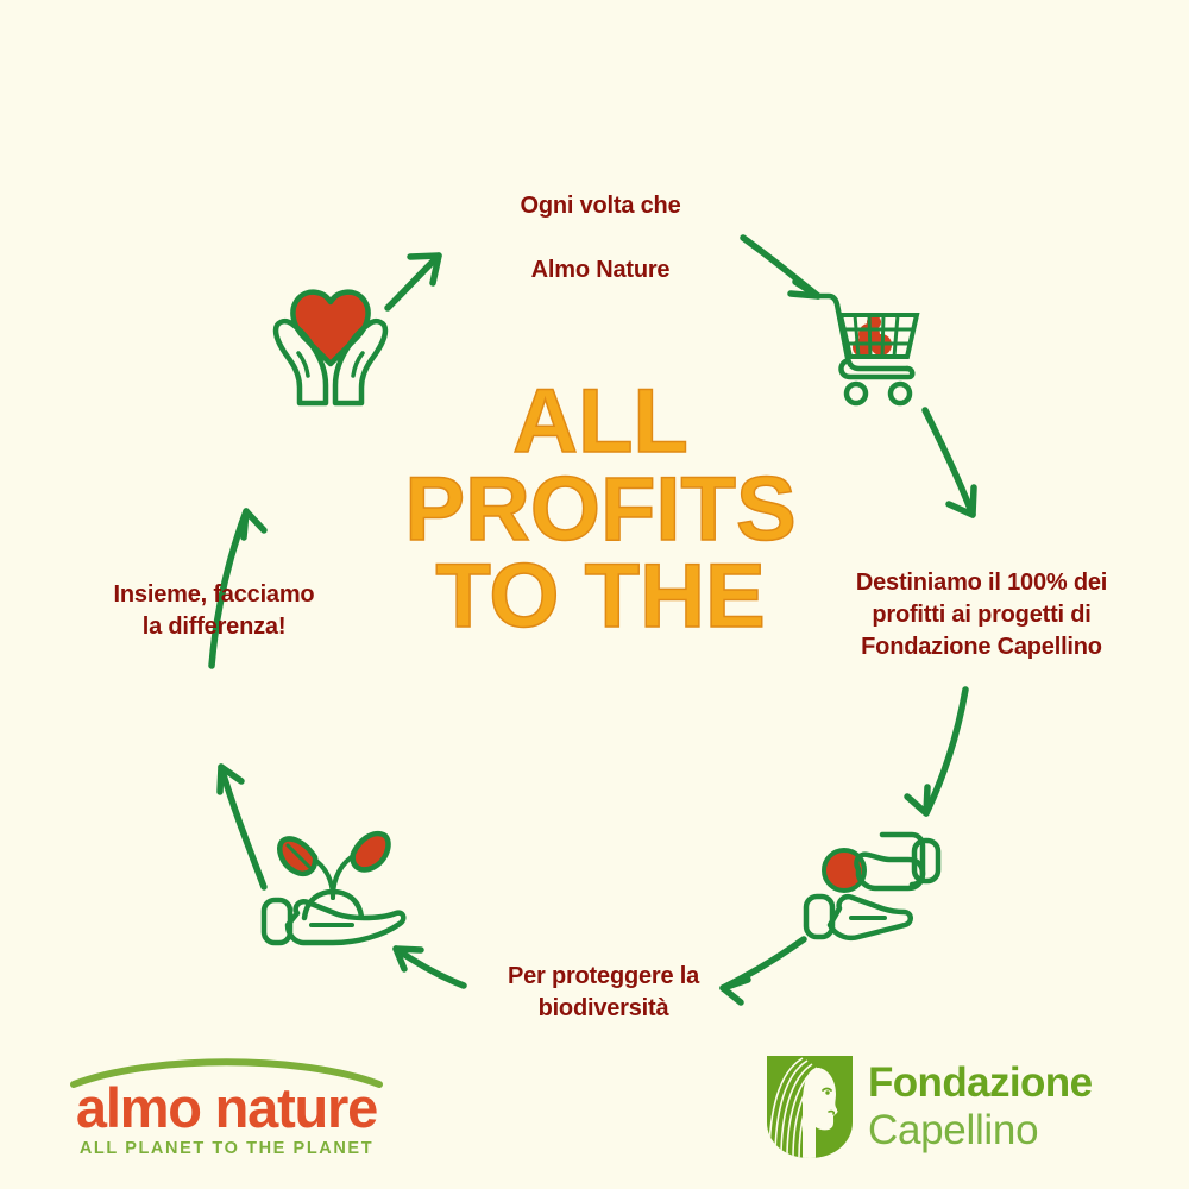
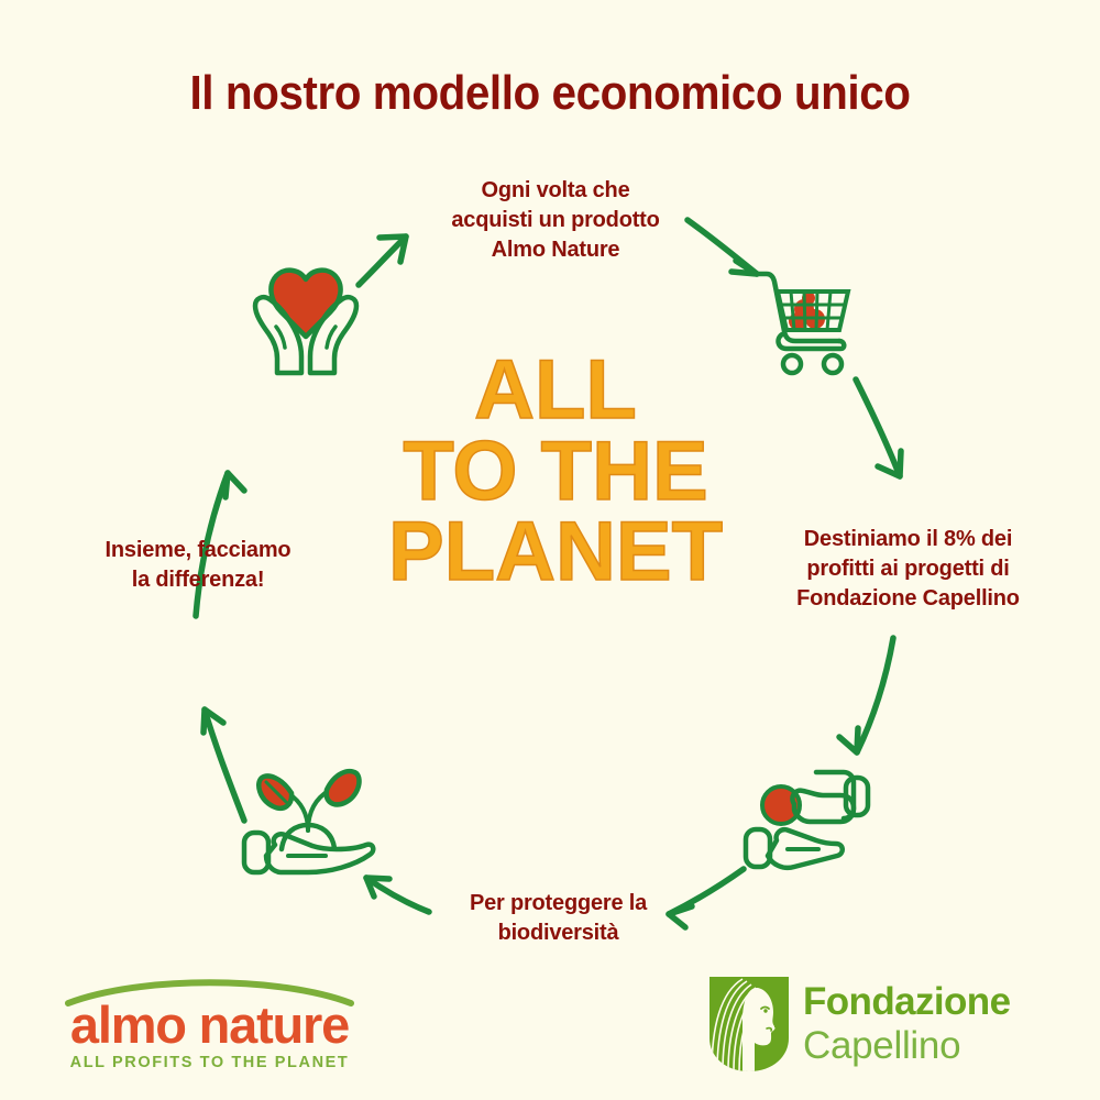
+ Il nostro modello economico unico
  Ogni volta che
+ acquisti un prodotto
  Almo Nature
- Destiniamo il 100% dei
+ Destiniamo il 8% dei
  profitti ai progetti di
  Fondazione Capellino
  Per proteggere la
  biodiversità
  Insieme, facciamo
  la differenza!
  ALL
- PROFITS
  TO THE
+ PLANET
  almo nature
- ALL PLANET TO THE PLANET
+ ALL PROFITS TO THE PLANET
  Fondazione
  Capellino
